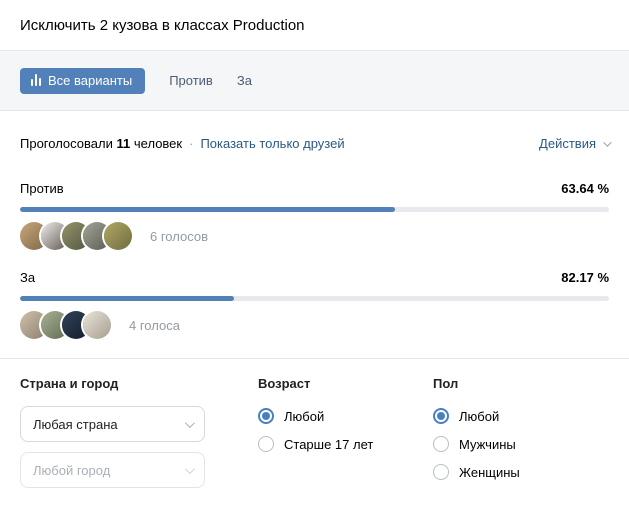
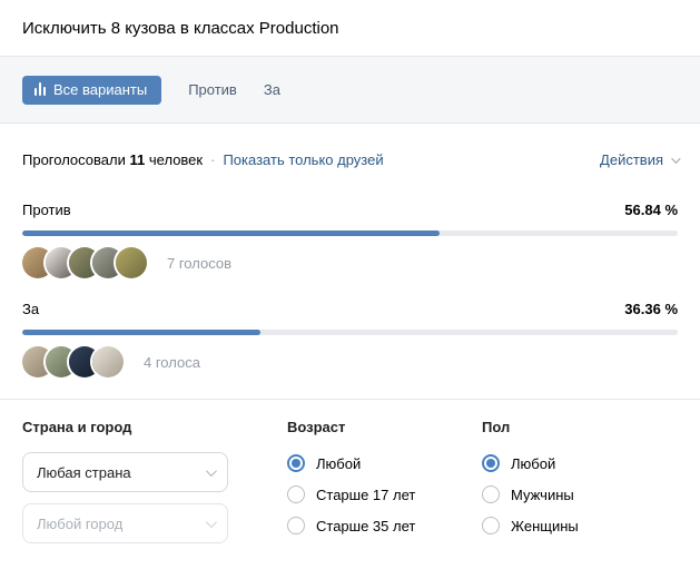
- Исключить 2 кузова в классах Production
+ Исключить 8 кузова в классах Production
  Все варианты
  Против
  За
  Проголосовали
  11
  человек
  ·
  Показать только друзей
  Действия
  Против
- 63.64 %
+ 56.84 %
- 6 голосов
+ 7 голосов
  За
- 82.17 %
+ 36.36 %
  4 голоса
  Страна и город
  Любая страна
  Любой город
  Возраст
  Любой
  Старше 17 лет
+ Старше 35 лет
  Пол
  Любой
  Мужчины
  Женщины
